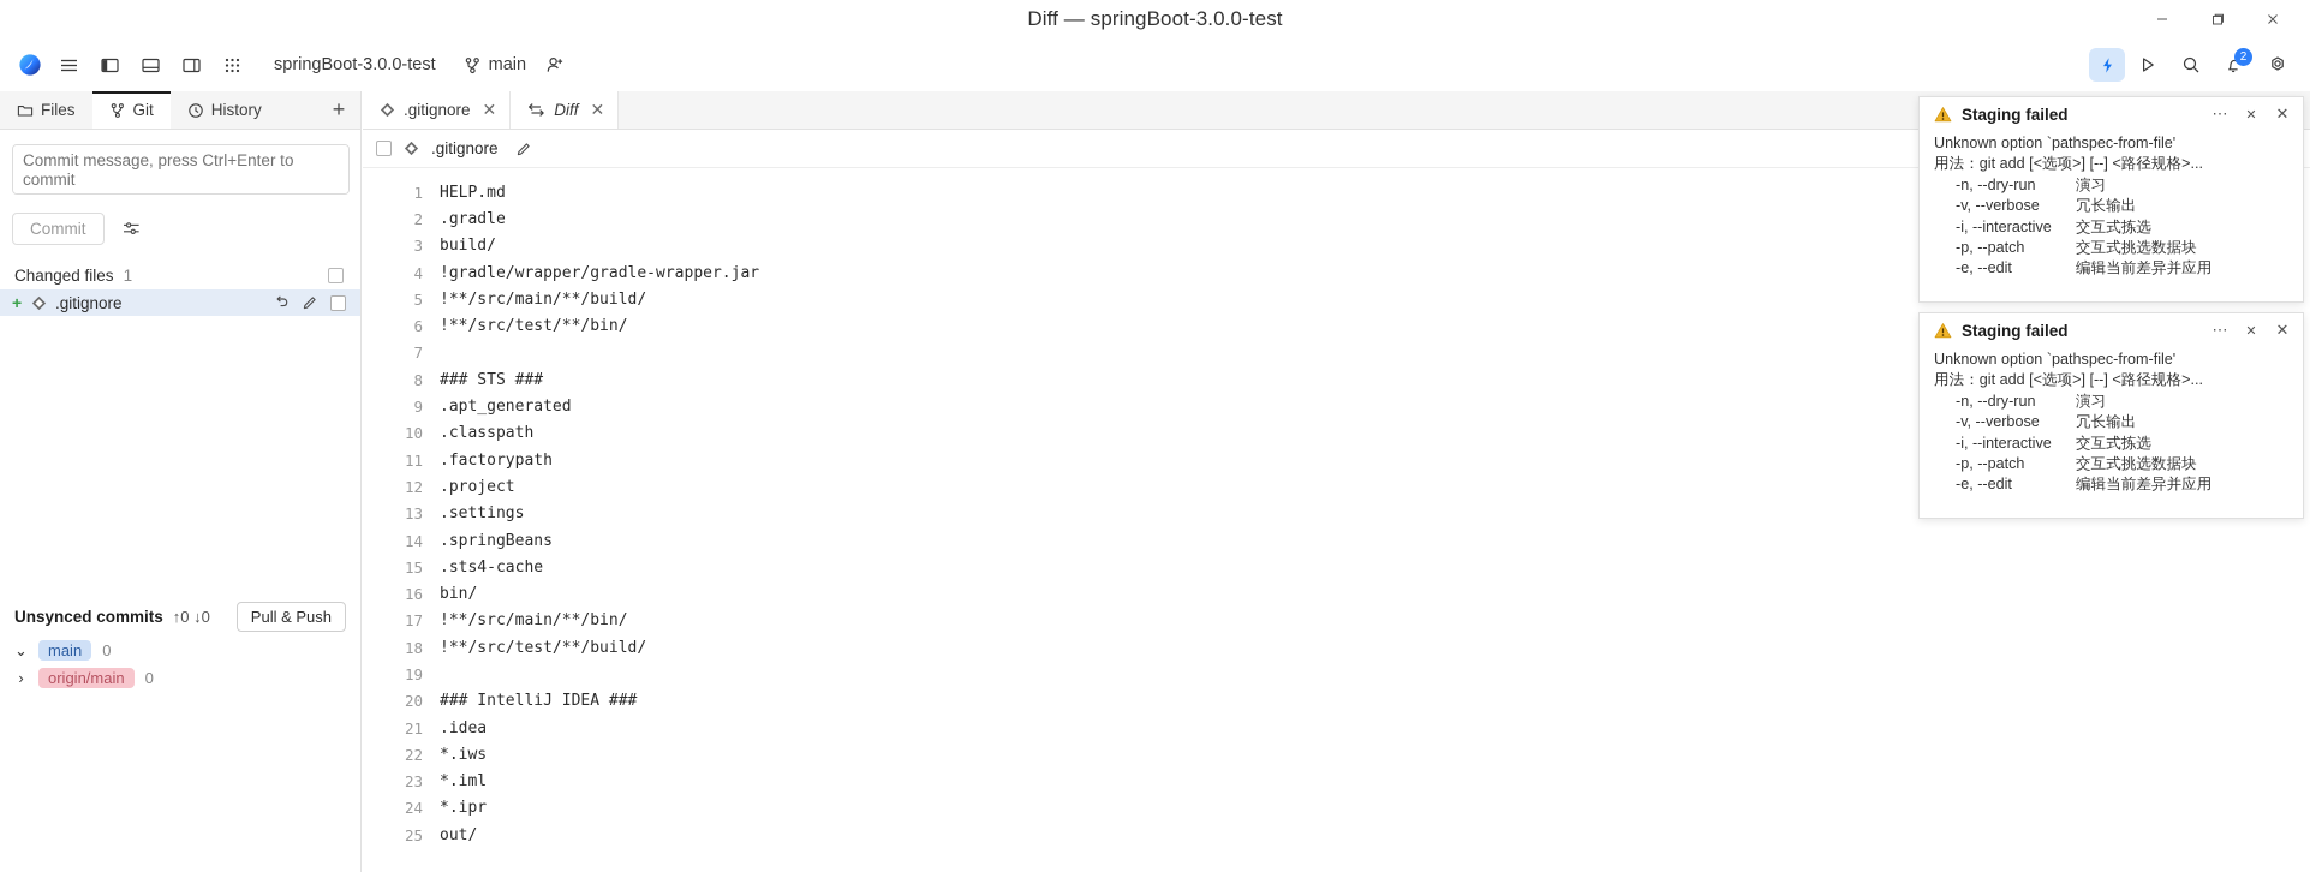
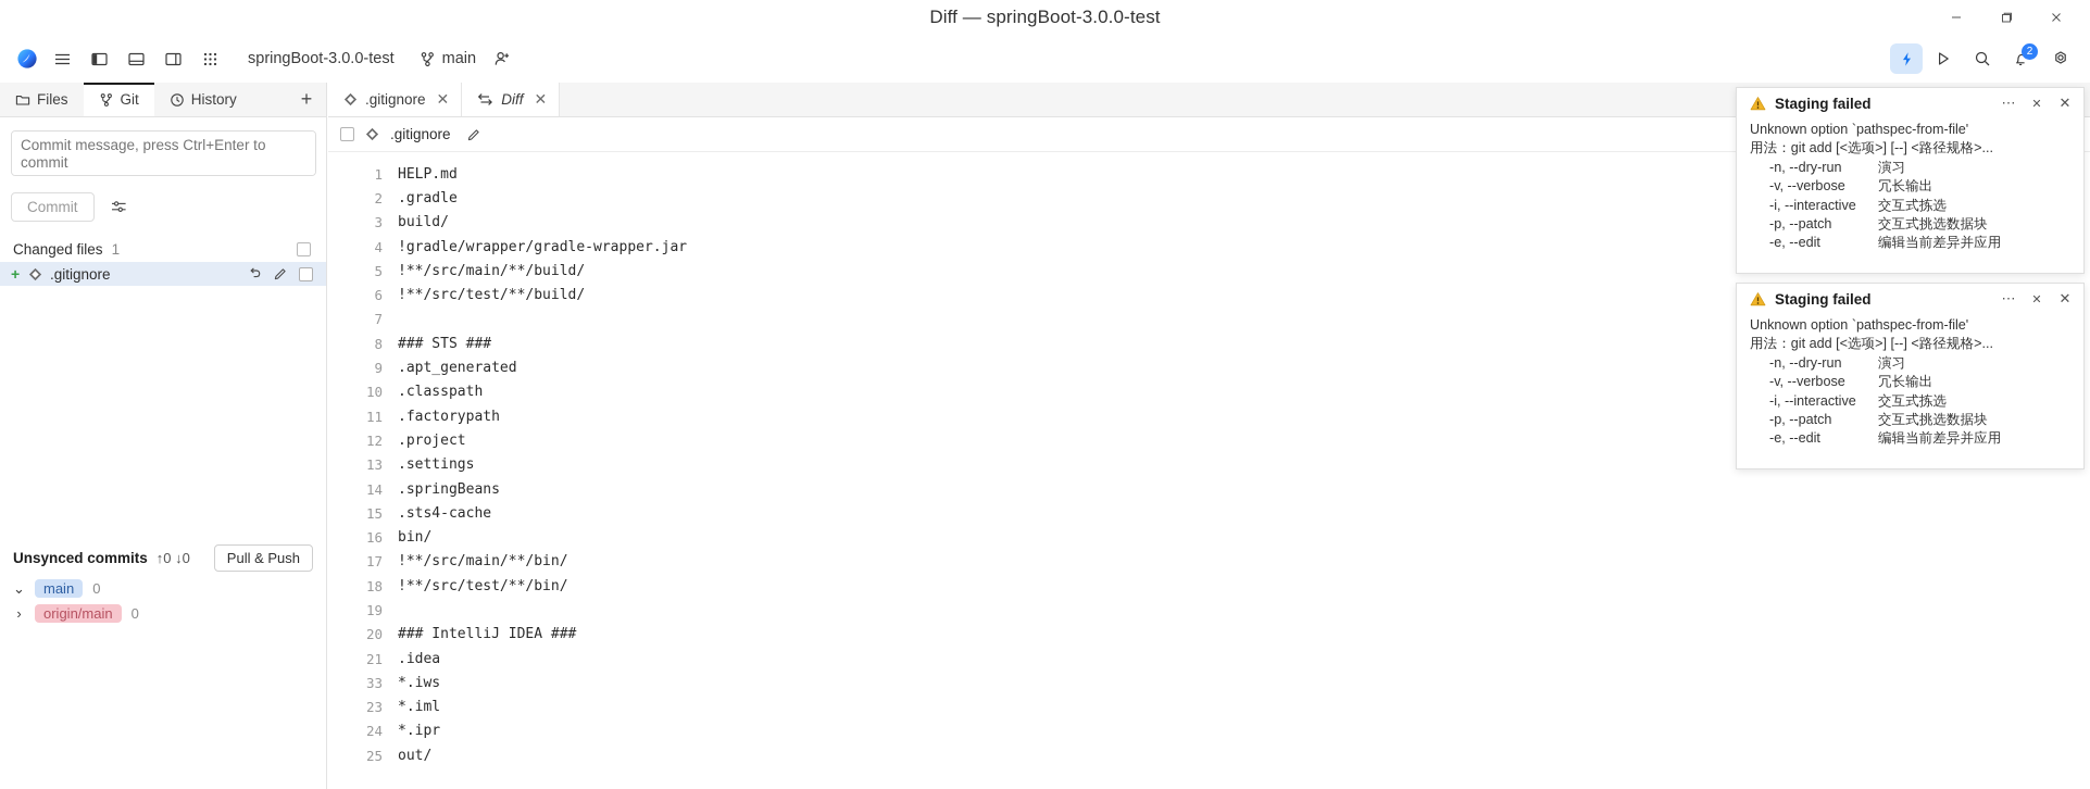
  Diff — springBoot-3.0.0-test
  springBoot-3.0.0-test
  main
  2
  Files
  Git
  History
  +
  Commit
  Changed files
  1
  +
  .gitignore
  Unsynced commits
  ↑0 ↓0
  Pull & Push
  ⌄
  main
  0
  ›
  origin/main
  0
  .gitignore
  ✕
  Diff
  ✕
  .gitignore
  1
  HELP.md
  2
  .gradle
  3
  build/
  4
  !gradle/wrapper/gradle-wrapper.jar
  5
  !**/src/main/**/build/
  6
- !**/src/test/**/bin/
+ !**/src/test/**/build/
  7
  8
  ### STS ###
  9
  .apt_generated
  10
  .classpath
  11
  .factorypath
  12
  .project
  13
  .settings
  14
  .springBeans
  15
  .sts4-cache
  16
  bin/
  17
  !**/src/main/**/bin/
  18
- !**/src/test/**/build/
+ !**/src/test/**/bin/
  19
  20
  ### IntelliJ IDEA ###
  21
  .idea
- 22
+ 33
  *.iws
  23
  *.iml
  24
  *.ipr
  25
  out/
  Staging failed
  ⋯
  ✕
  ✕
  Unknown option `pathspec-from-file'
  用法：git add [<选项>] [--] <路径规格>...
  -n, --dry-run
  演习
  -v, --verbose
  冗长输出
  -i, --interactive
  交互式拣选
  -p, --patch
  交互式挑选数据块
  -e, --edit
  编辑当前差异并应用
  Staging failed
  ⋯
  ✕
  ✕
  Unknown option `pathspec-from-file'
  用法：git add [<选项>] [--] <路径规格>...
  -n, --dry-run
  演习
  -v, --verbose
  冗长输出
  -i, --interactive
  交互式拣选
  -p, --patch
  交互式挑选数据块
  -e, --edit
  编辑当前差异并应用
